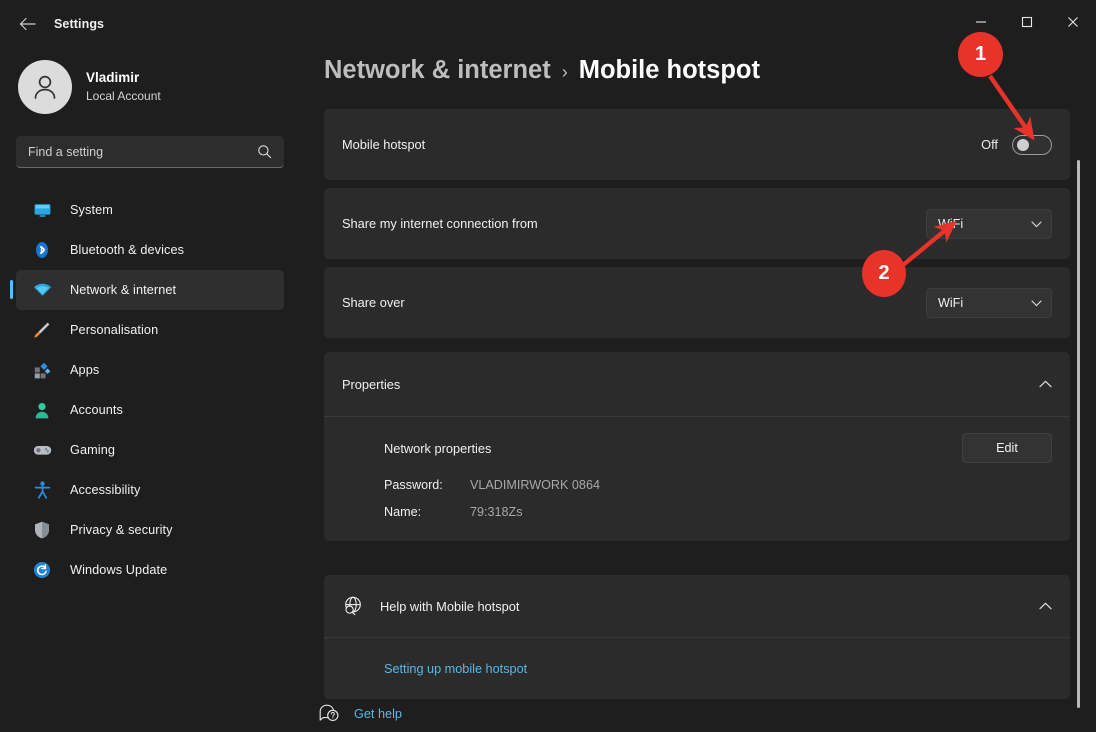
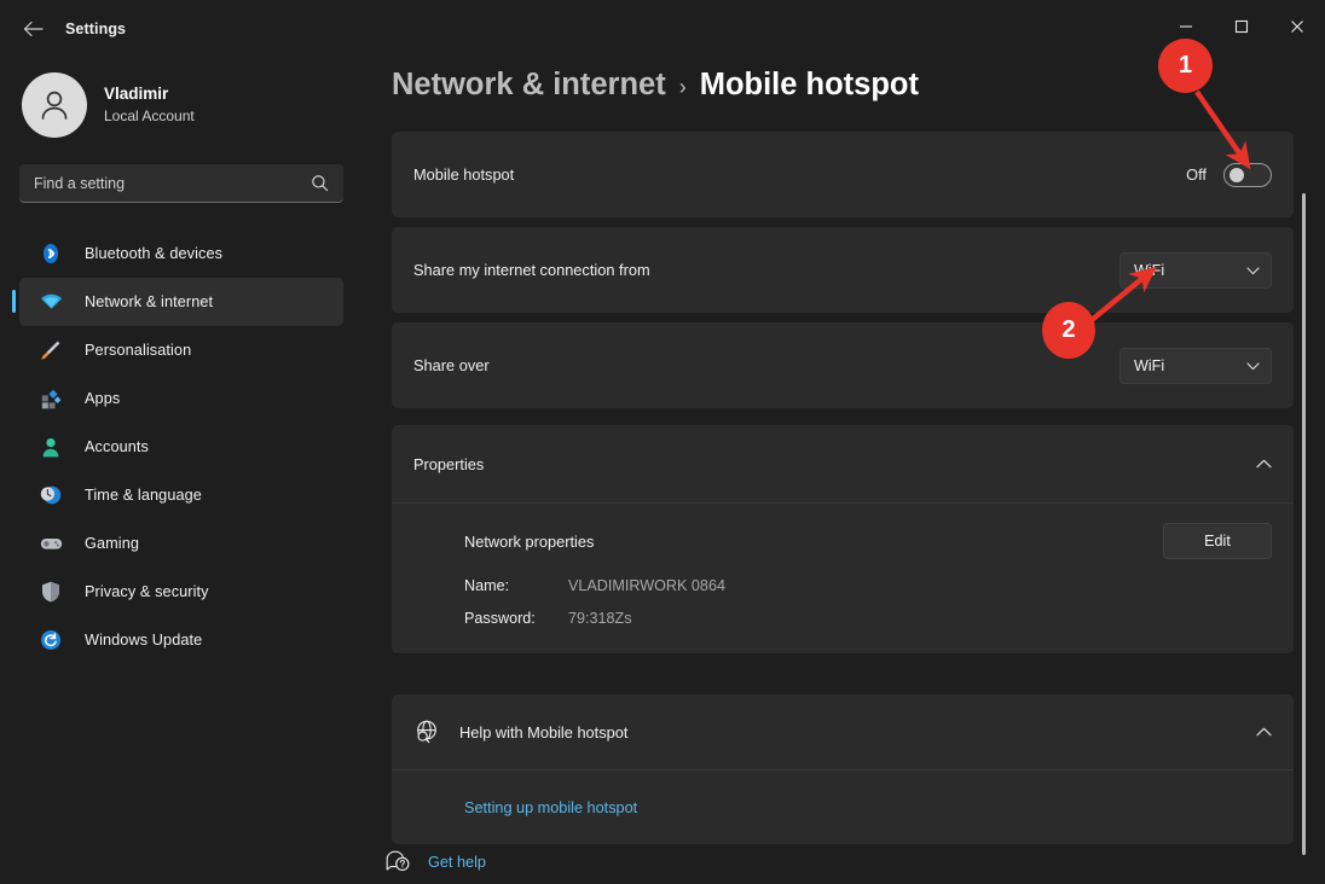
  Settings
  Vladimir
  Local Account
  Find a setting
- System
  Bluetooth & devices
  Network & internet
  Personalisation
  Apps
  Accounts
+ Time & language
  Gaming
- Accessibility
  Privacy & security
  Windows Update
  Network & internet
  ›
  Mobile hotspot
  Mobile hotspot
  Off
  Share my internet connection from
  WiFi
  Share over
  WiFi
  Properties
  Network properties
  Edit
- Password:
+ Name:
  VLADIMIRWORK 0864
- Name:
+ Password:
  79:318Zs
  Help with Mobile hotspot
  Setting up mobile hotspot
  Get help
  1
  2
